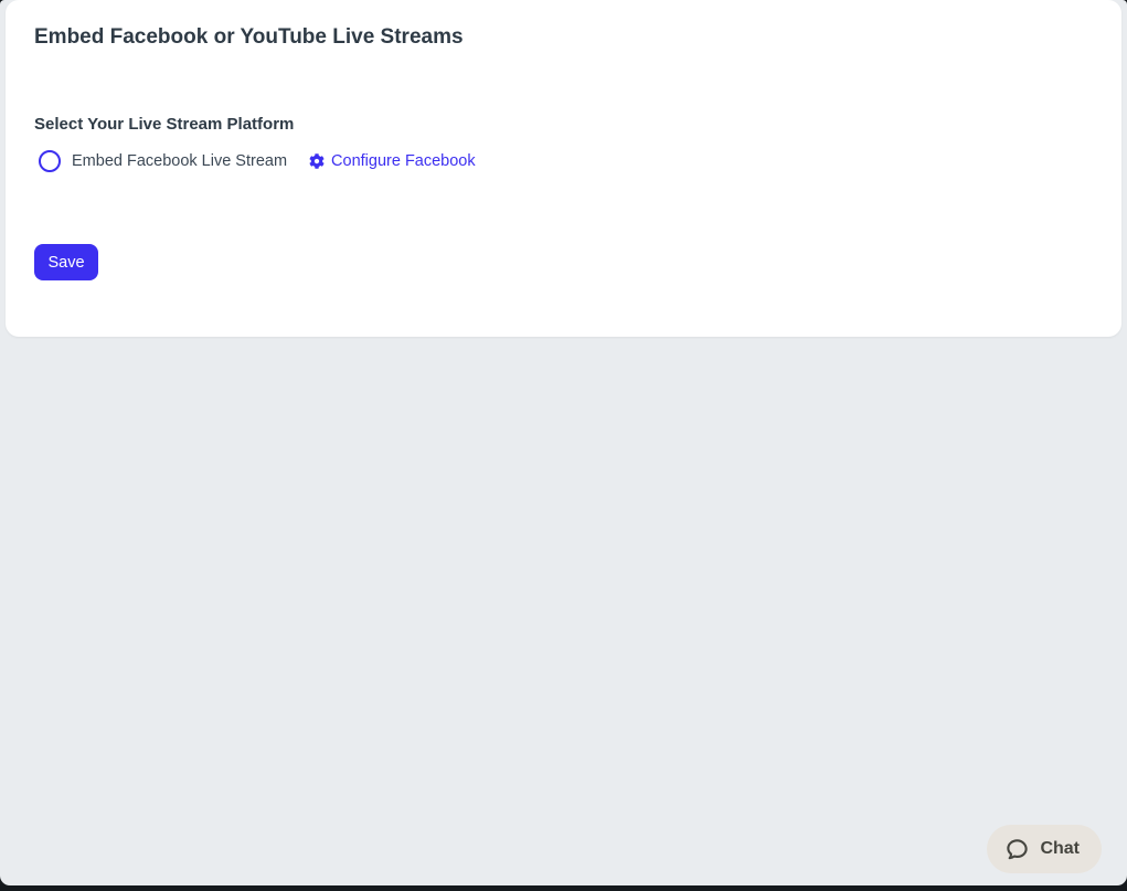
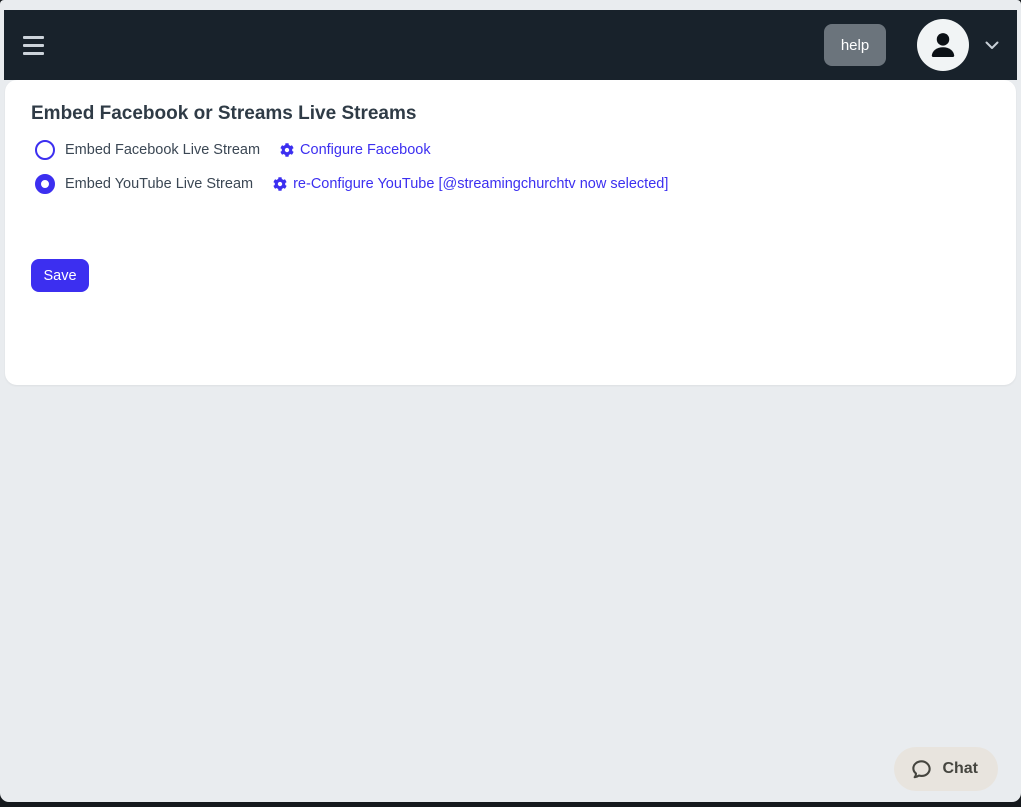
+ help
- Embed Facebook or YouTube Live Streams
+ Embed Facebook or Streams Live Streams
- Select Your Live Stream Platform
  Embed Facebook Live Stream
  Configure Facebook
+ Embed YouTube Live Stream
+ re-Configure YouTube [@streamingchurchtv now selected]
  Save
  Chat
